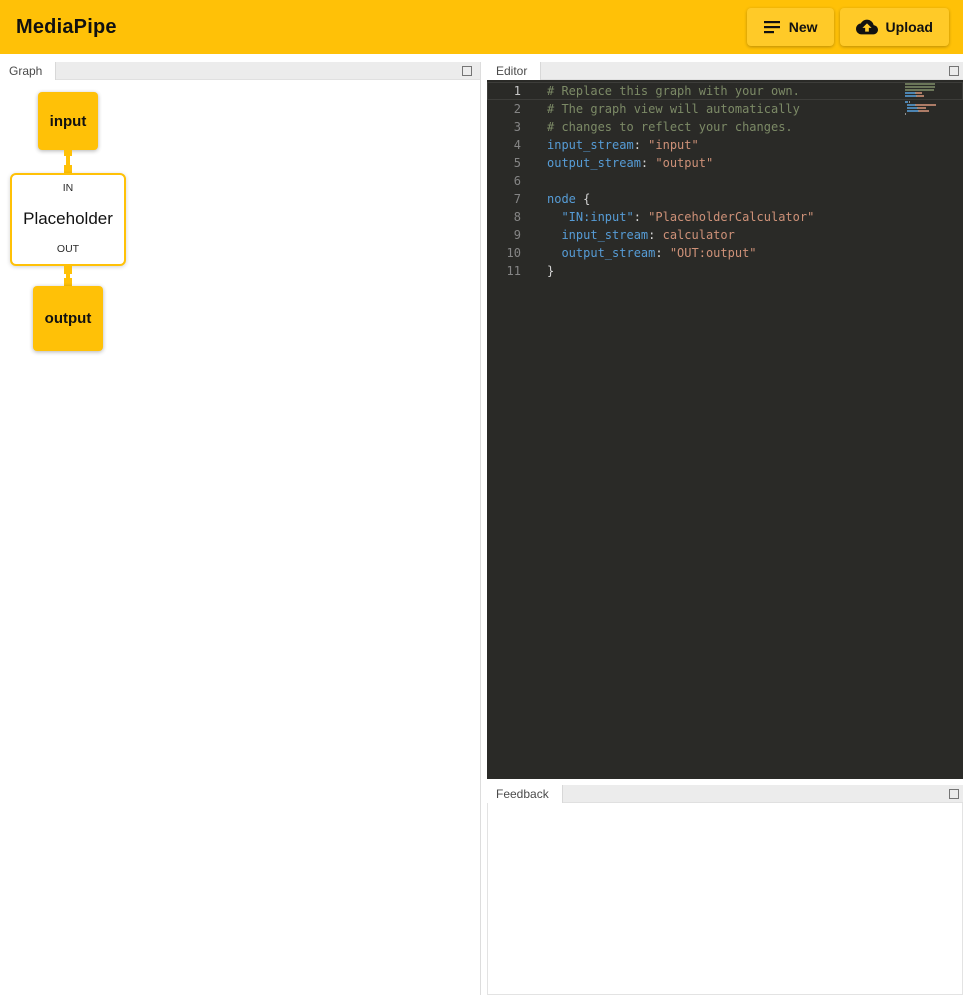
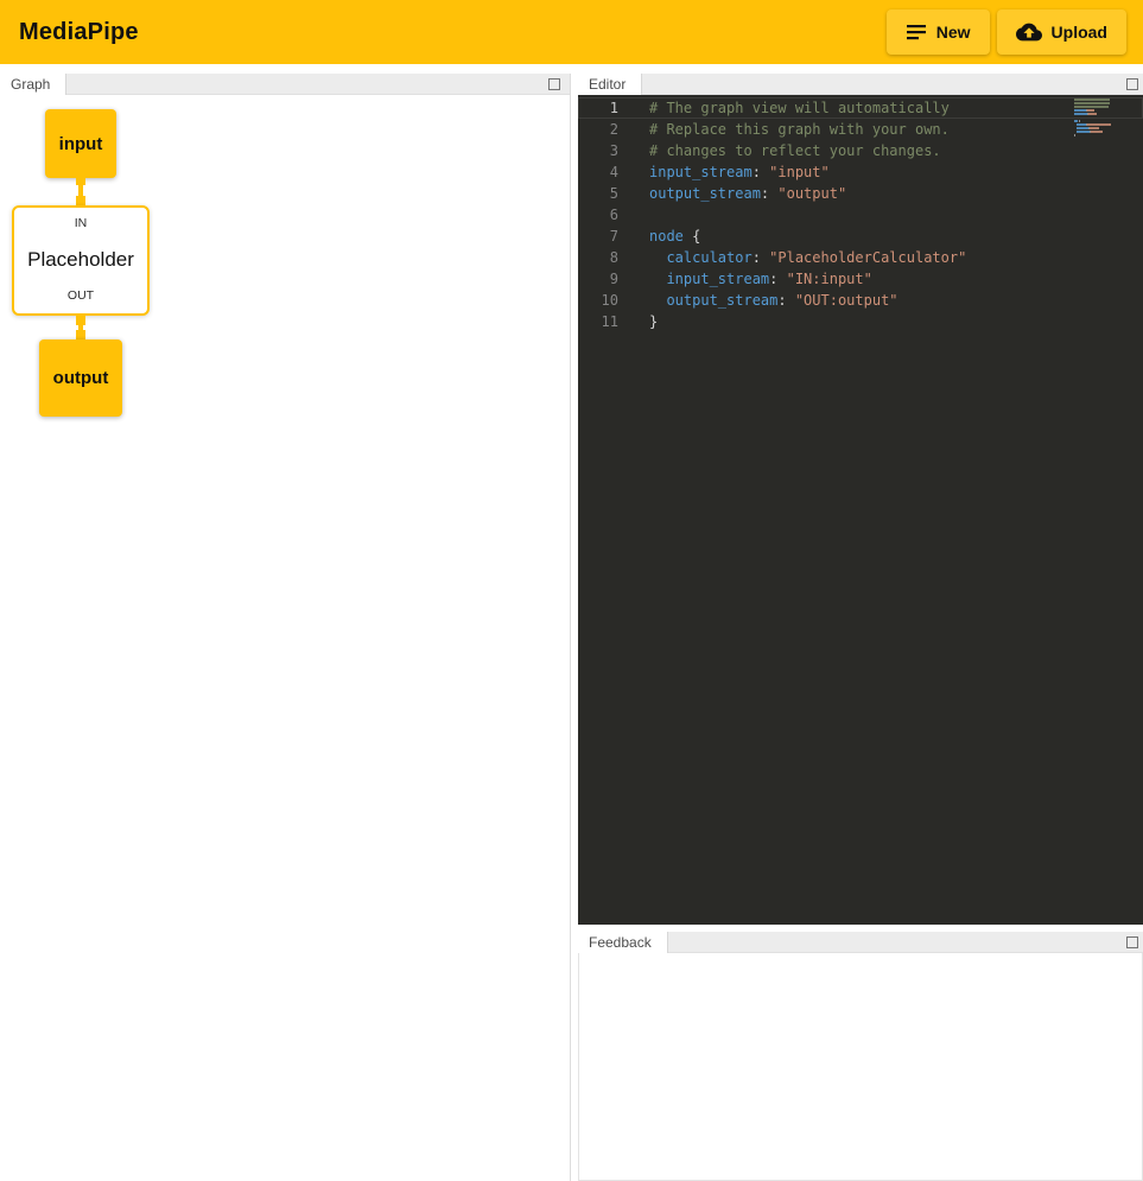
  MediaPipe
  New
  Upload
  Graph
  input
  IN
  Placeholder
  OUT
  output
  Editor
  1
- # Replace this graph with your own.
+ # The graph view will automatically
  2
- # The graph view will automatically
+ # Replace this graph with your own.
  3
  # changes to reflect your changes.
  4
  input_stream: "input"
  5
  output_stream: "output"
  6
  7
  node {
  8
- "IN:input": "PlaceholderCalculator"
+ calculator: "PlaceholderCalculator"
  9
- input_stream: calculator
+ input_stream: "IN:input"
  10
  output_stream: "OUT:output"
  11
  }
  Feedback
